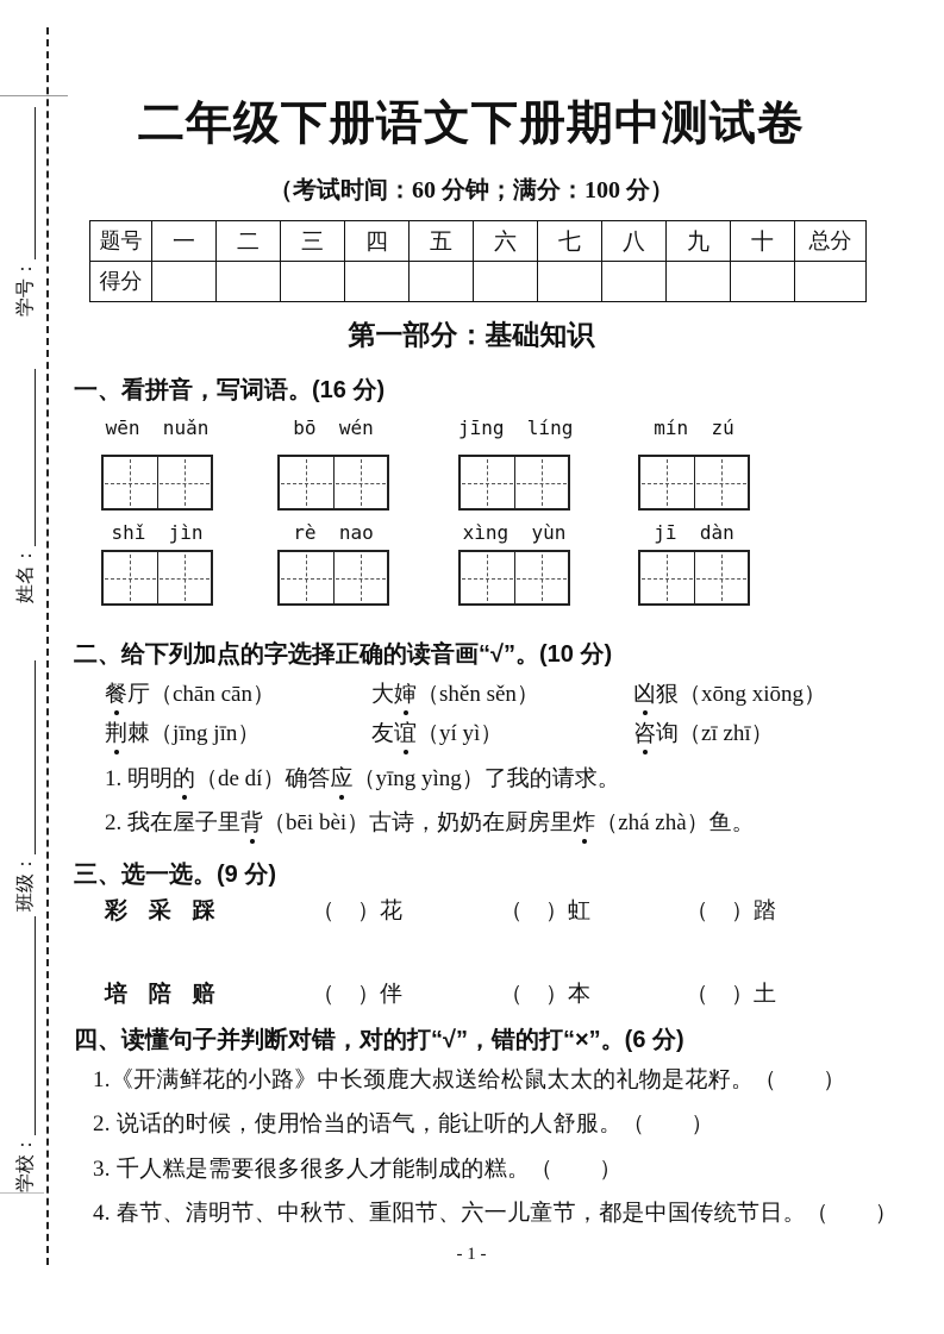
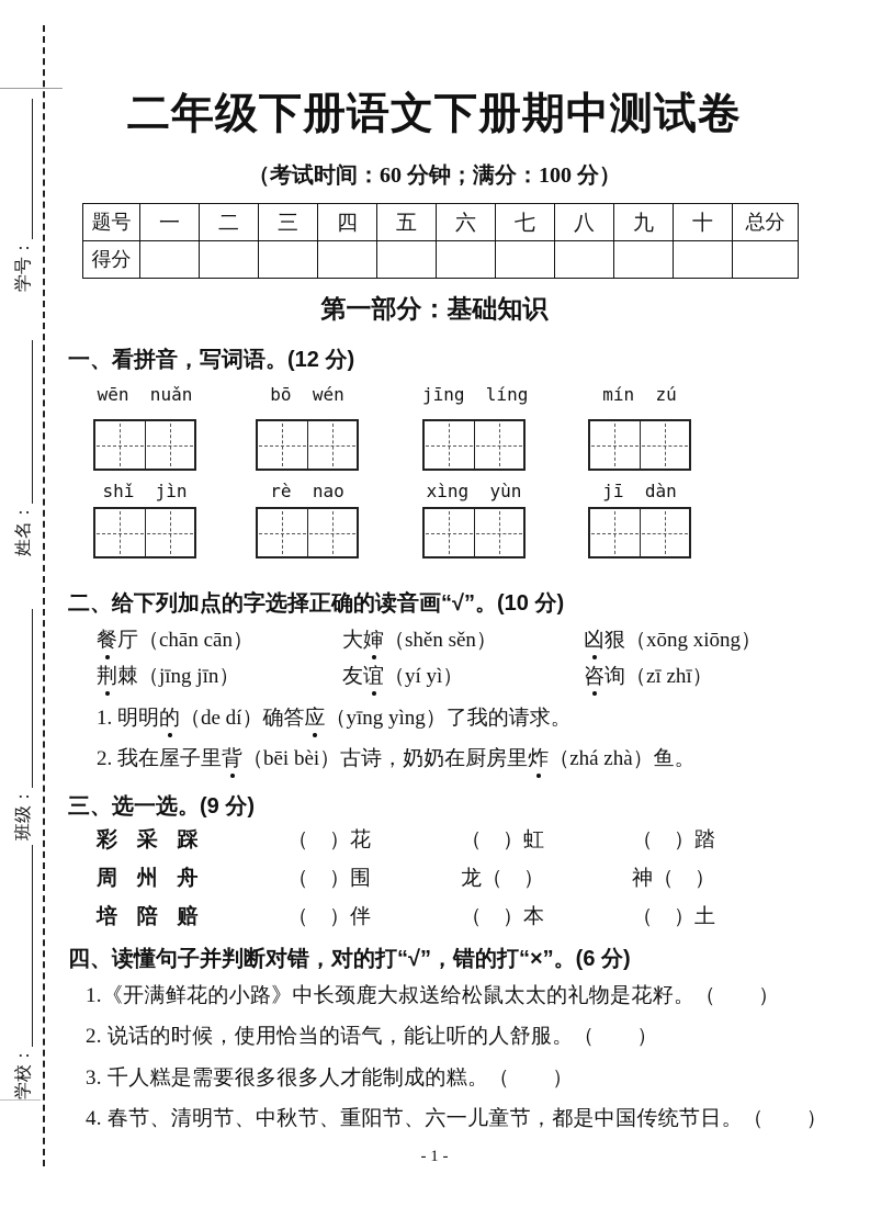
  二年级下册语文下册期中测试卷
  （考试时间：60 分钟；满分：100 分）
  题号	一	二	三	四	五	六	七	八	九	十	总分
  得分
  第一部分：基础知识
- 一、看拼音，写词语。(16 分)
+ 一、看拼音，写词语。(12 分)
  wēn nuǎn
  bō wén
  jīng líng
  mín zú
  shǐ jìn
  rè nao
  xìng yùn
  jī dàn
  二、给下列加点的字选择正确的读音画“√”。(10 分)
  餐厅（chān cān）
  大婶（shěn sěn）
  凶狠（xōng xiōng）
  荆棘（jīng jīn）
  友谊（yí yì）
  咨询（zī zhī）
  1. 明明的（de dí）确答应（yīng yìng）了我的请求。
  2. 我在屋子里背（bēi bèi）古诗，奶奶在厨房里炸（zhá zhà）鱼。
  三、选一选。(9 分)
  彩 采 踩
  （ ）花
  （ ）虹
  （ ）踏
+ 周 州 舟
+ （ ）围
+ 龙（ ）
+ 神（ ）
  培 陪 赔
  （ ）伴
  （ ）本
  （ ）土
  四、读懂句子并判断对错，对的打“√”，错的打“×”。(6 分)
  1.《开满鲜花的小路》中长颈鹿大叔送给松鼠太太的礼物是花籽。（ ）
  2. 说话的时候，使用恰当的语气，能让听的人舒服。（ ）
  3. 千人糕是需要很多很多人才能制成的糕。（ ）
  4. 春节、清明节、中秋节、重阳节、六一儿童节，都是中国传统节日。（ ）
  - 1 -
